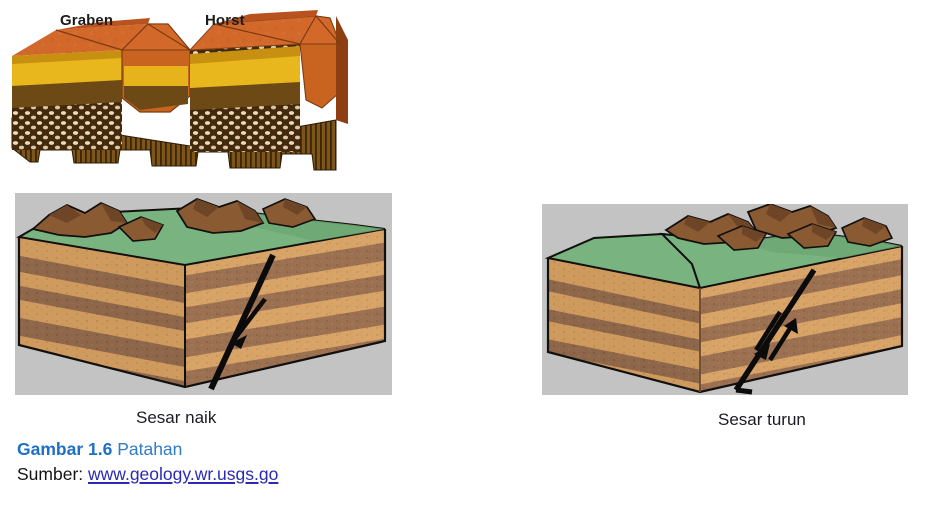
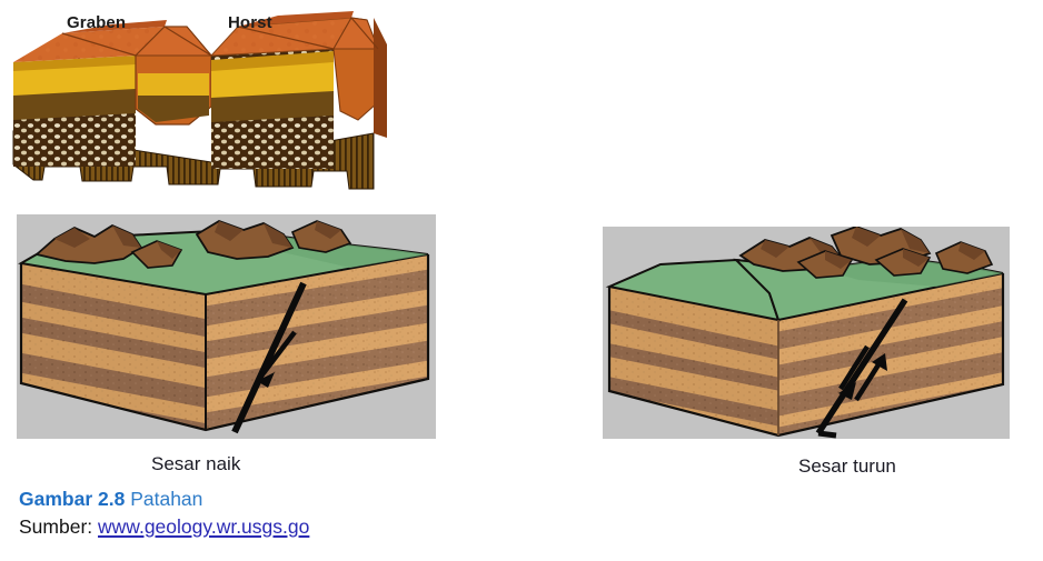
  Graben
  Horst
  Sesar naik
  Sesar turun
- Gambar 1.6 Patahan
+ Gambar 2.8 Patahan
  Sumber: www.geology.wr.usgs.go
